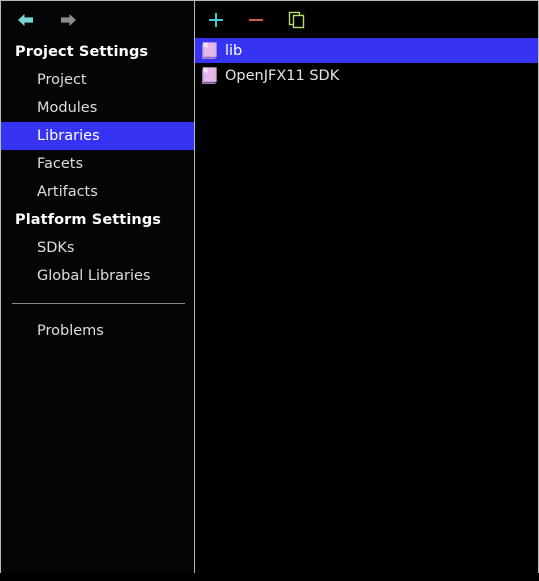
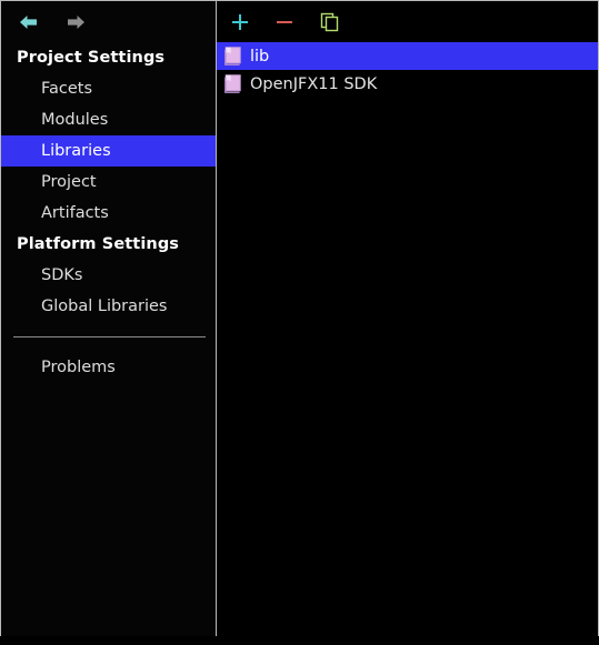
  Project Settings
- Project
+ Facets
  Modules
  Libraries
- Facets
+ Project
  Artifacts
  Platform Settings
  SDKs
  Global Libraries
  Problems
  lib
  OpenJFX11 SDK
